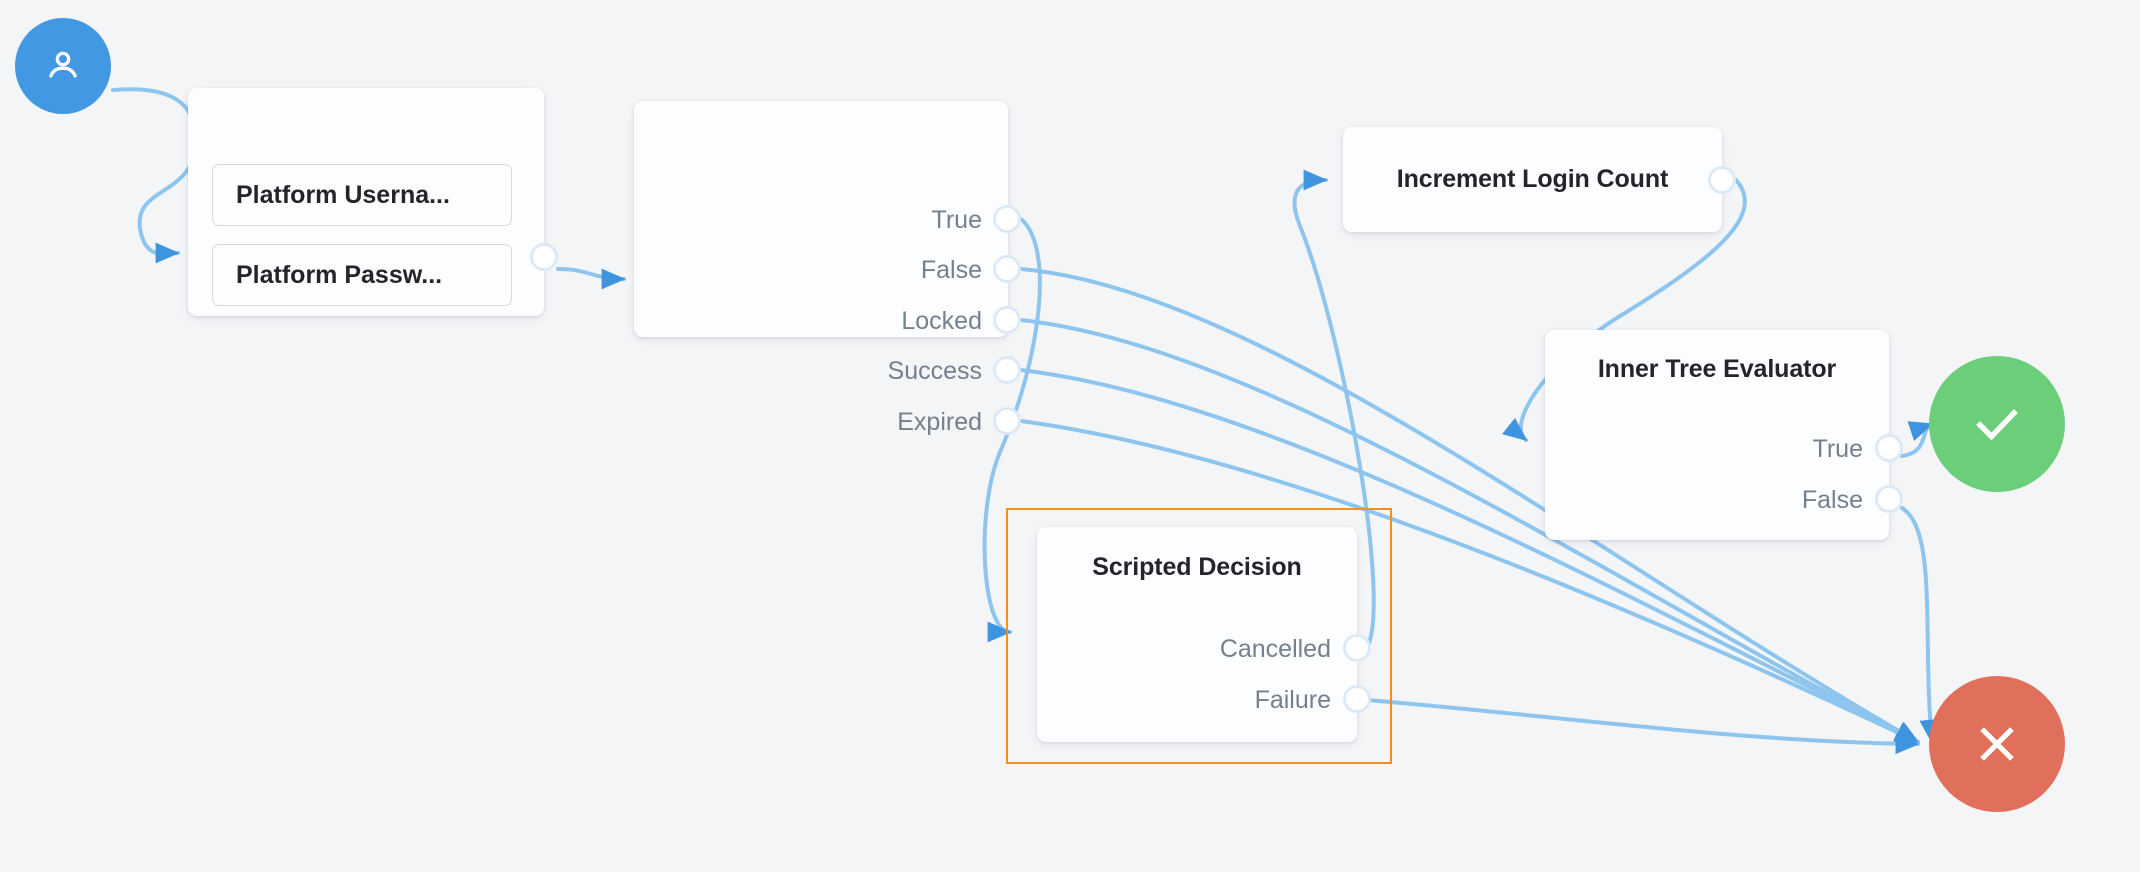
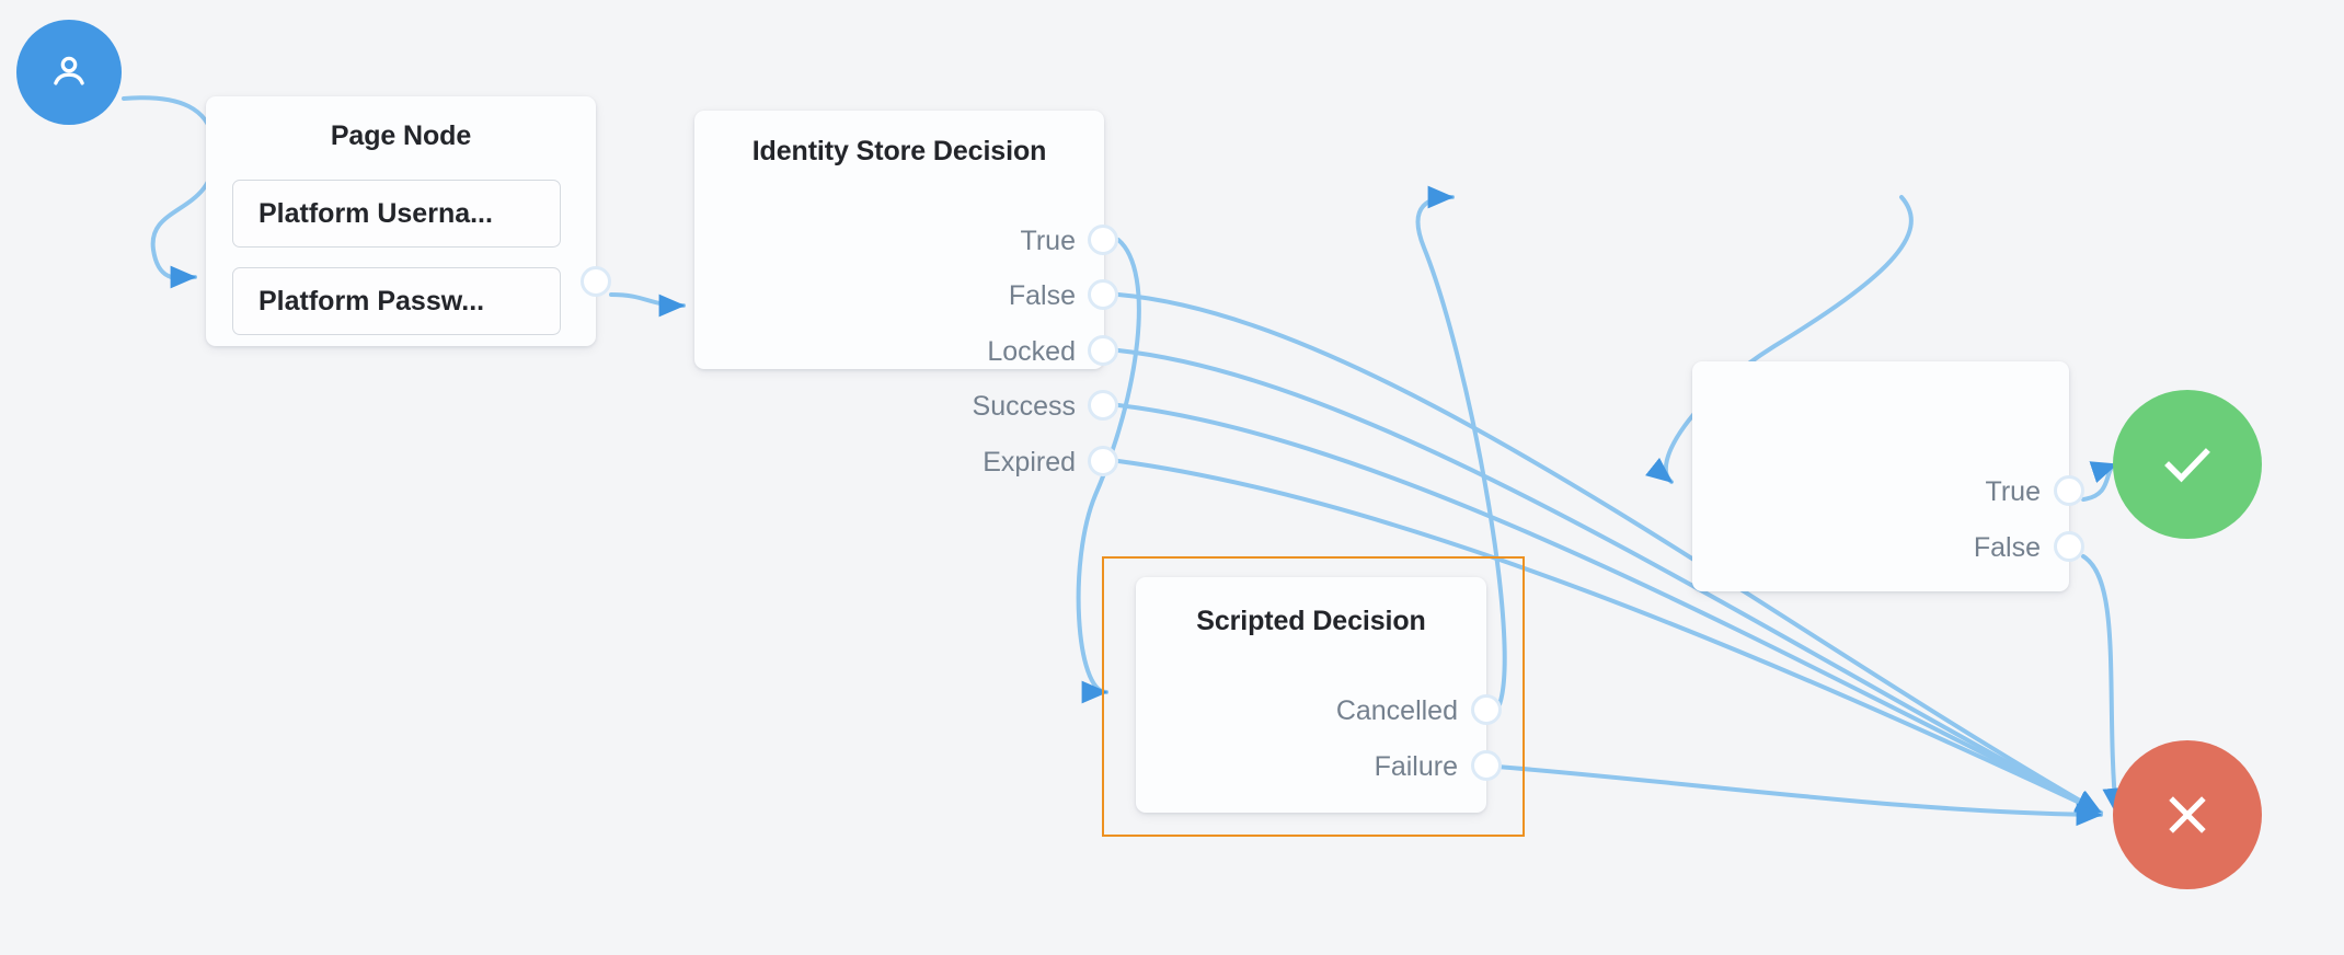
+ Page Node
  Platform Userna...
  Platform Passw...
+ Identity Store Decision
  True
  False
  Locked
  Success
  Expired
- Increment Login Count
- Inner Tree Evaluator
  True
  False
  Scripted Decision
  Cancelled
  Failure
